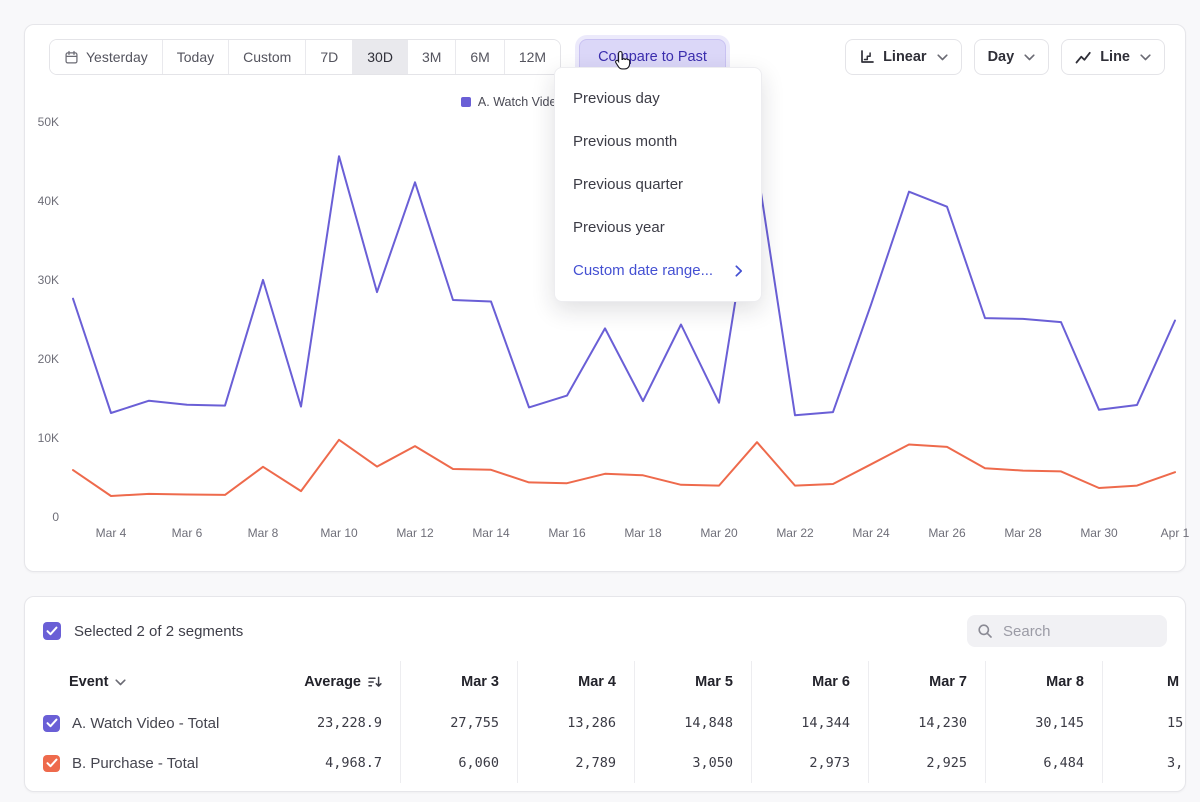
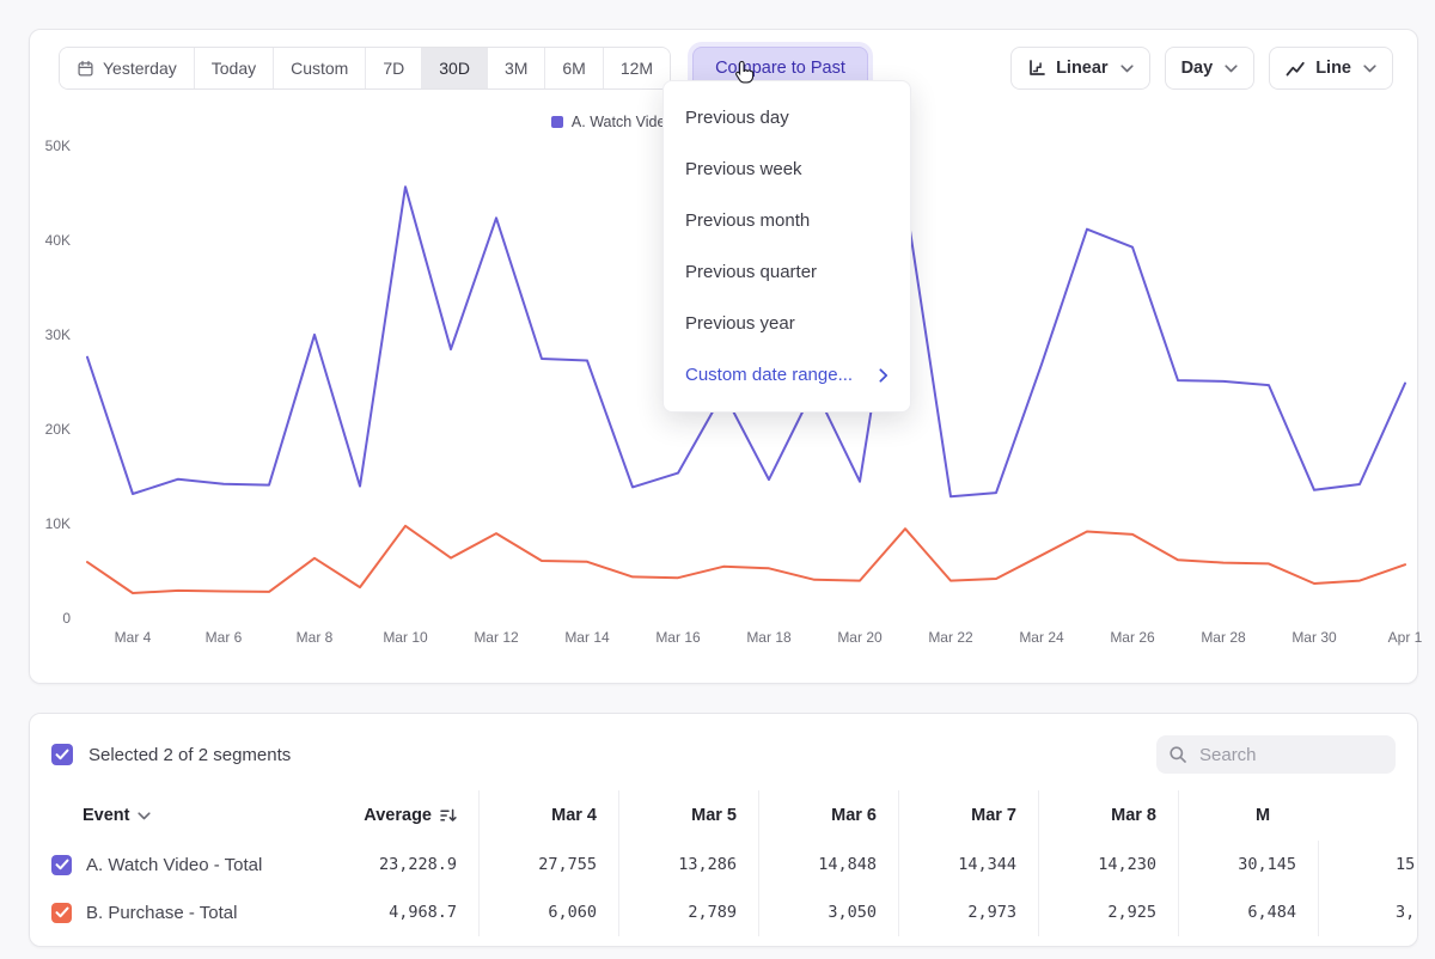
  Yesterday
  Today
  Custom
  7D
  30D
  3M
  6M
  12M
  Compare to Past
  Linear
  Day
  Line
  0
  10K
  20K
  30K
  40K
  50K
  Mar 4
  Mar 6
  Mar 8
  Mar 10
  Mar 12
  Mar 14
  Mar 16
  Mar 18
  Mar 20
  Mar 22
  Mar 24
  Mar 26
  Mar 28
  Mar 30
  Apr 1
  Previous day
+ Previous week
  Previous month
  Previous quarter
  Previous year
  Custom date range...
  Selected 2 of 2 segments
  Search
  Event
  Average
- Mar 3
  Mar 4
  Mar 5
  Mar 6
  Mar 7
  Mar 8
  M
  A. Watch Video - Total
  23,228.9
  27,755
  13,286
  14,848
  14,344
  14,230
  30,145
  B. Purchase - Total
  4,968.7
  6,060
  2,789
  3,050
  2,973
  2,925
  6,484
  3,
